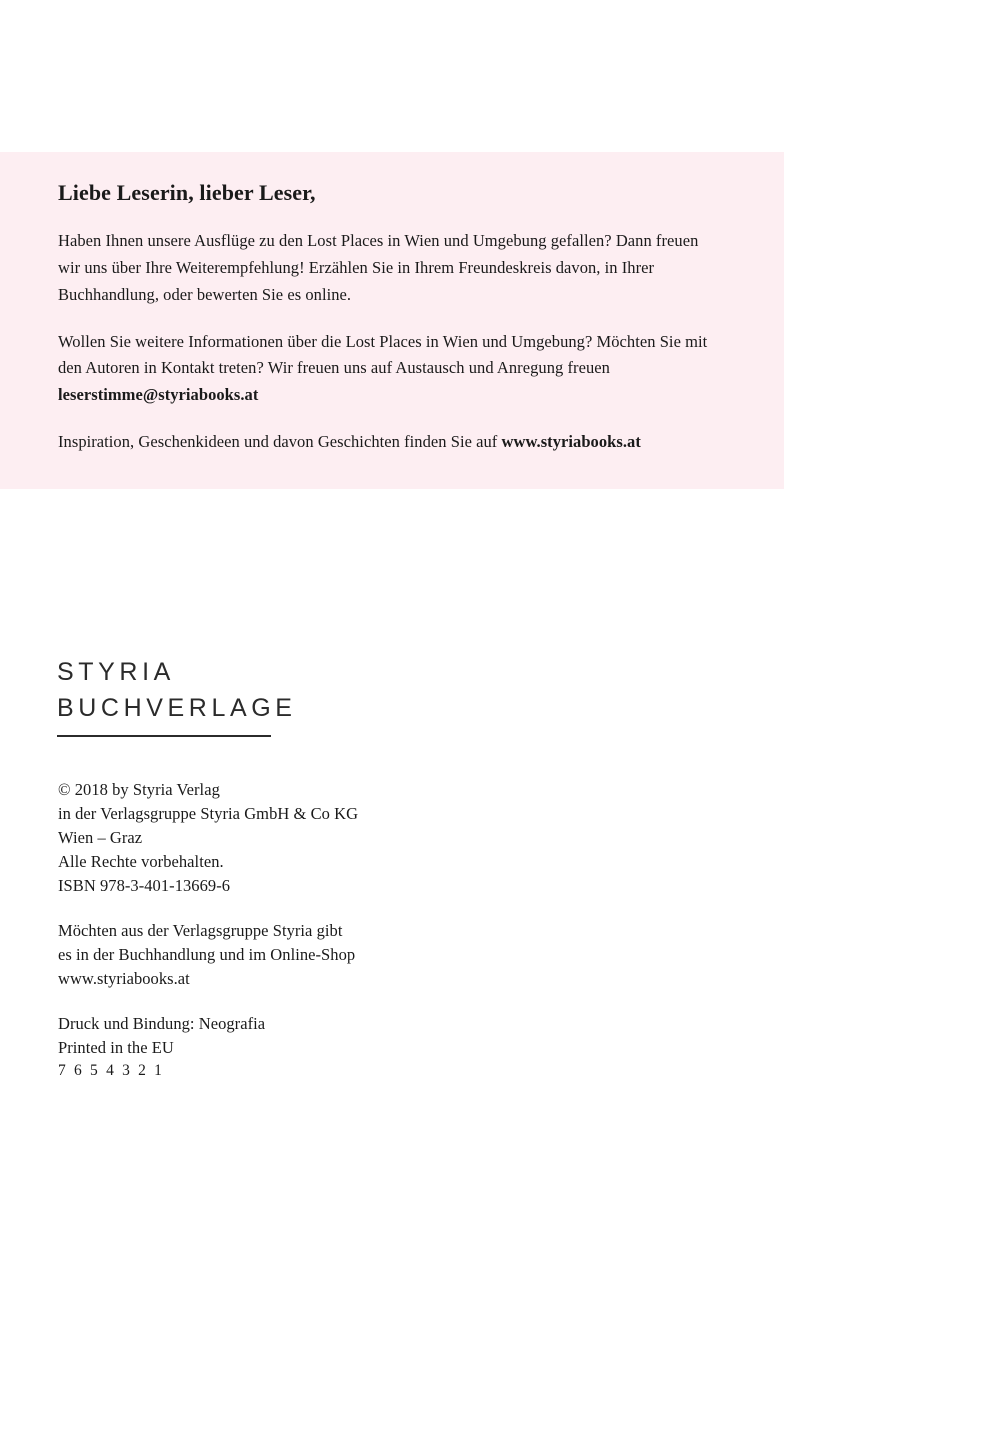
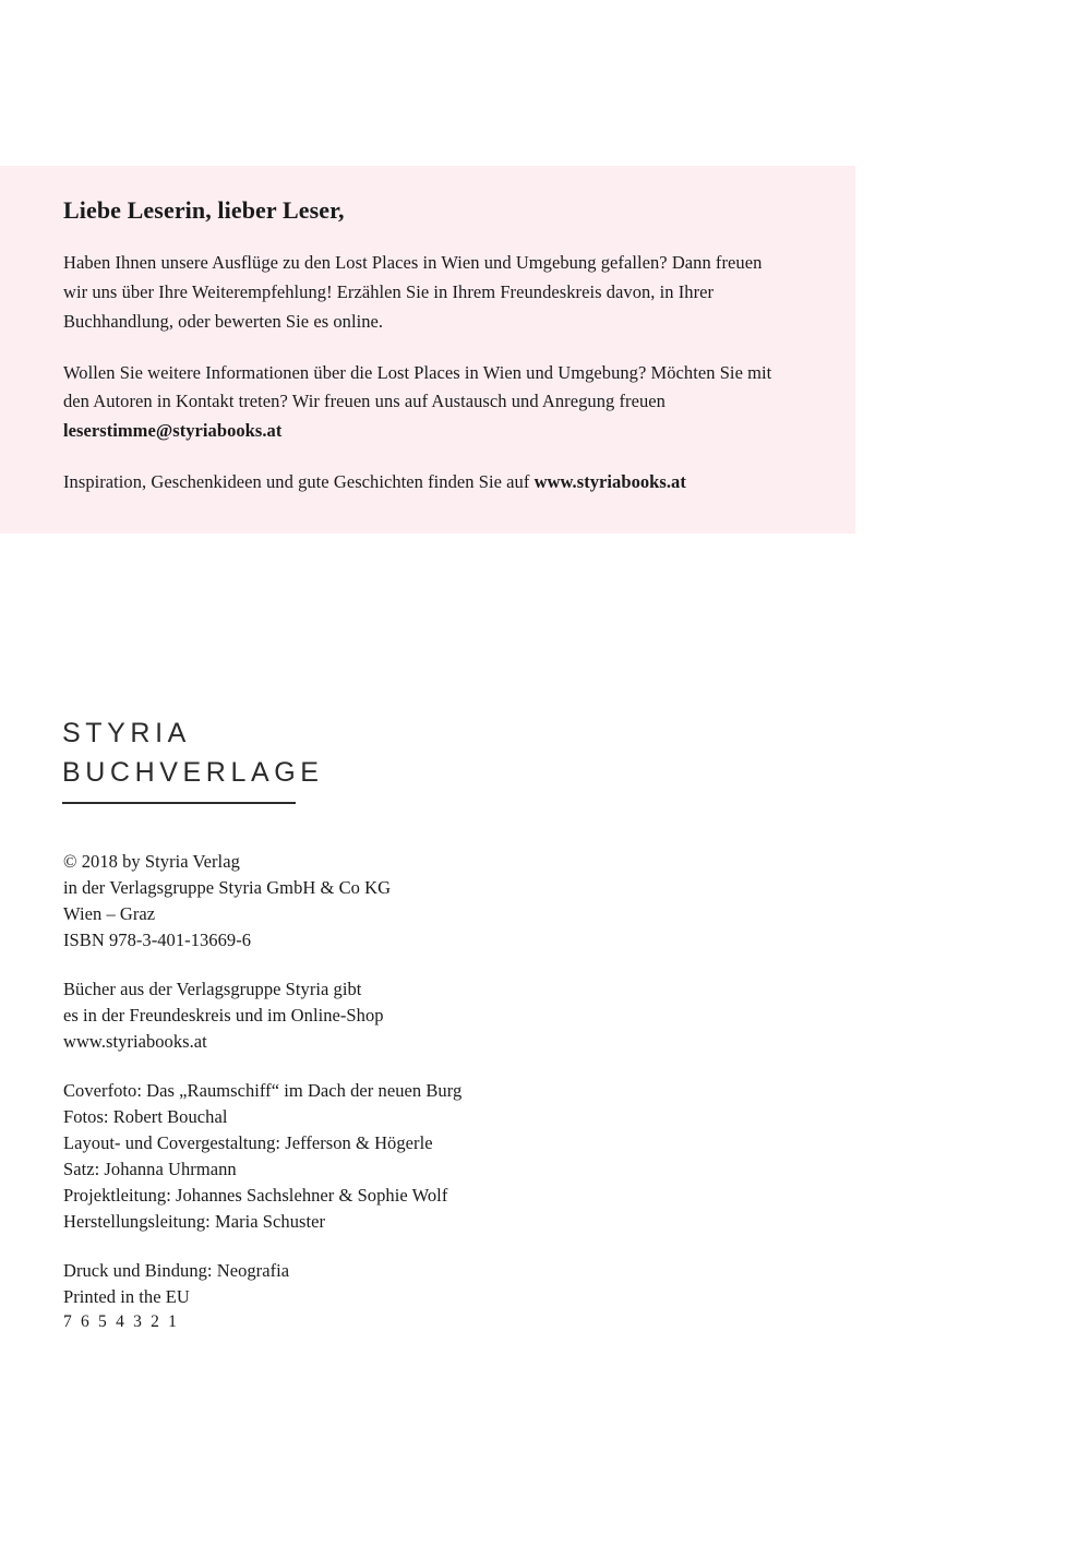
  Liebe Leserin, lieber Leser,
  Haben Ihnen unsere Ausflüge zu den Lost Places in Wien und Umgebung gefallen? Dann freuen wir uns über Ihre Weiterempfehlung! Erzählen Sie in Ihrem Freundeskreis davon, in Ihrer Buchhandlung, oder bewerten Sie es online.
  Wollen Sie weitere Informationen über die Lost Places in Wien und Umgebung? Möchten Sie mit den Autoren in Kontakt treten? Wir freuen uns auf Austausch und Anregung freuen leserstimme@styriabooks.at
- Inspiration, Geschenkideen und davon Geschichten finden Sie auf www.styriabooks.at
+ Inspiration, Geschenkideen und gute Geschichten finden Sie auf www.styriabooks.at
  STYRIA
  BUCHVERLAGE
  © 2018 by Styria Verlag
  in der Verlagsgruppe Styria GmbH & Co KG
  Wien – Graz
- Alle Rechte vorbehalten.
  ISBN 978-3-401-13669-6
- Möchten aus der Verlagsgruppe Styria gibt
+ Bücher aus der Verlagsgruppe Styria gibt
- es in der Buchhandlung und im Online-Shop
+ es in der Freundeskreis und im Online-Shop
  www.styriabooks.at
+ Coverfoto: Das „Raumschiff“ im Dach der neuen Burg
+ Fotos: Robert Bouchal
+ Layout- und Covergestaltung: Jefferson & Högerle
+ Satz: Johanna Uhrmann
+ Projektleitung: Johannes Sachslehner & Sophie Wolf
+ Herstellungsleitung: Maria Schuster
  Druck und Bindung: Neografia
  Printed in the EU
  7 6 5 4 3 2 1
